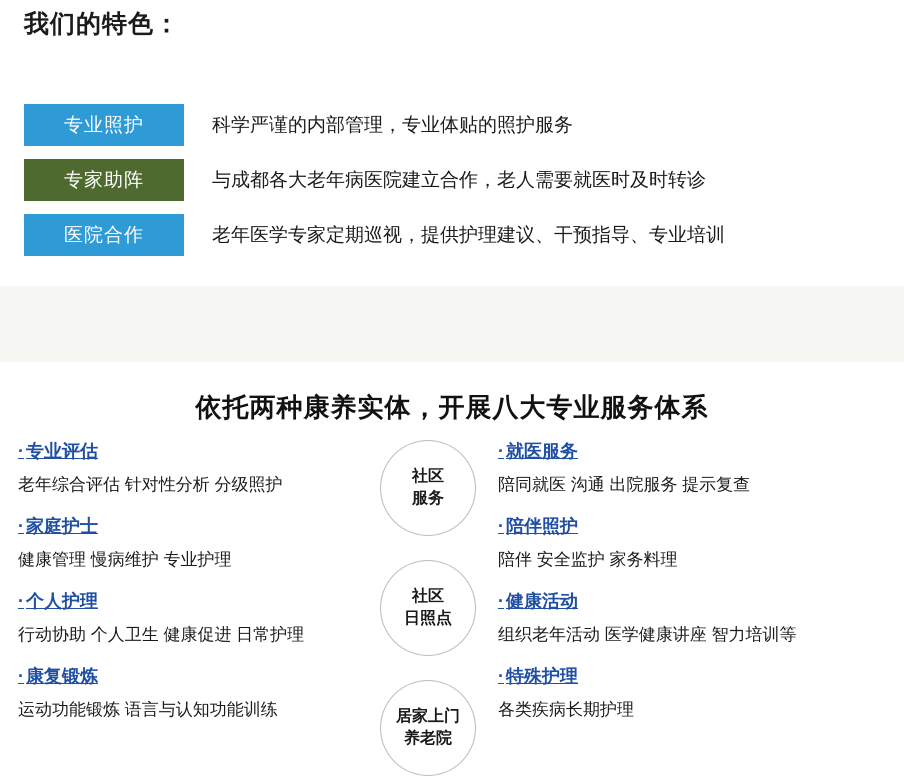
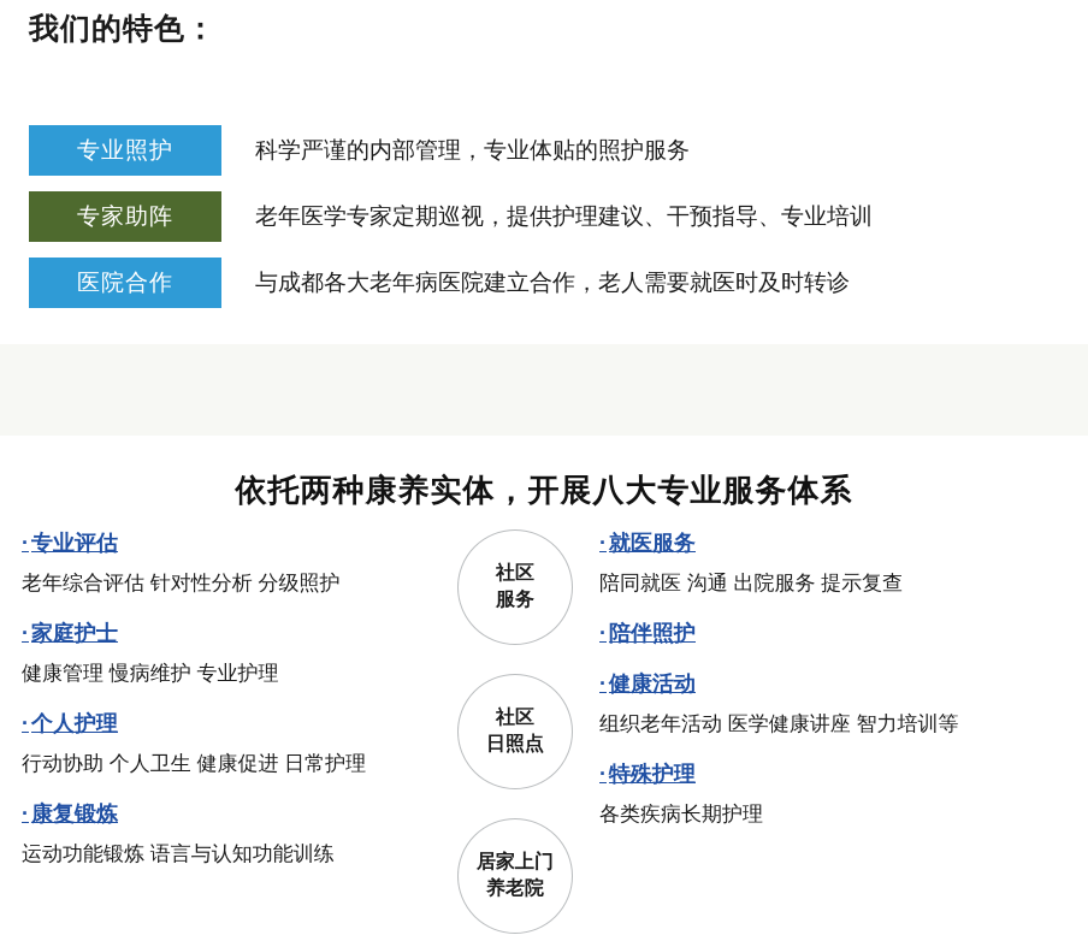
  我们的特色：
  专业照护
  科学严谨的内部管理，专业体贴的照护服务
  专家助阵
- 与成都各大老年病医院建立合作，老人需要就医时及时转诊
+ 老年医学专家定期巡视，提供护理建议、干预指导、专业培训
  医院合作
- 老年医学专家定期巡视，提供护理建议、干预指导、专业培训
+ 与成都各大老年病医院建立合作，老人需要就医时及时转诊
  依托两种康养实体，开展八大专业服务体系
  ·专业评估
  老年综合评估 针对性分析 分级照护
  ·家庭护士
  健康管理 慢病维护 专业护理
  ·个人护理
  行动协助 个人卫生 健康促进 日常护理
  ·康复锻炼
  运动功能锻炼 语言与认知功能训练
  ·就医服务
  陪同就医 沟通 出院服务 提示复查
  ·陪伴照护
- 陪伴 安全监护 家务料理
  ·健康活动
  组织老年活动 医学健康讲座 智力培训等
  ·特殊护理
  各类疾病长期护理
  社区
  服务
  社区
  日照点
  居家上门
  养老院
